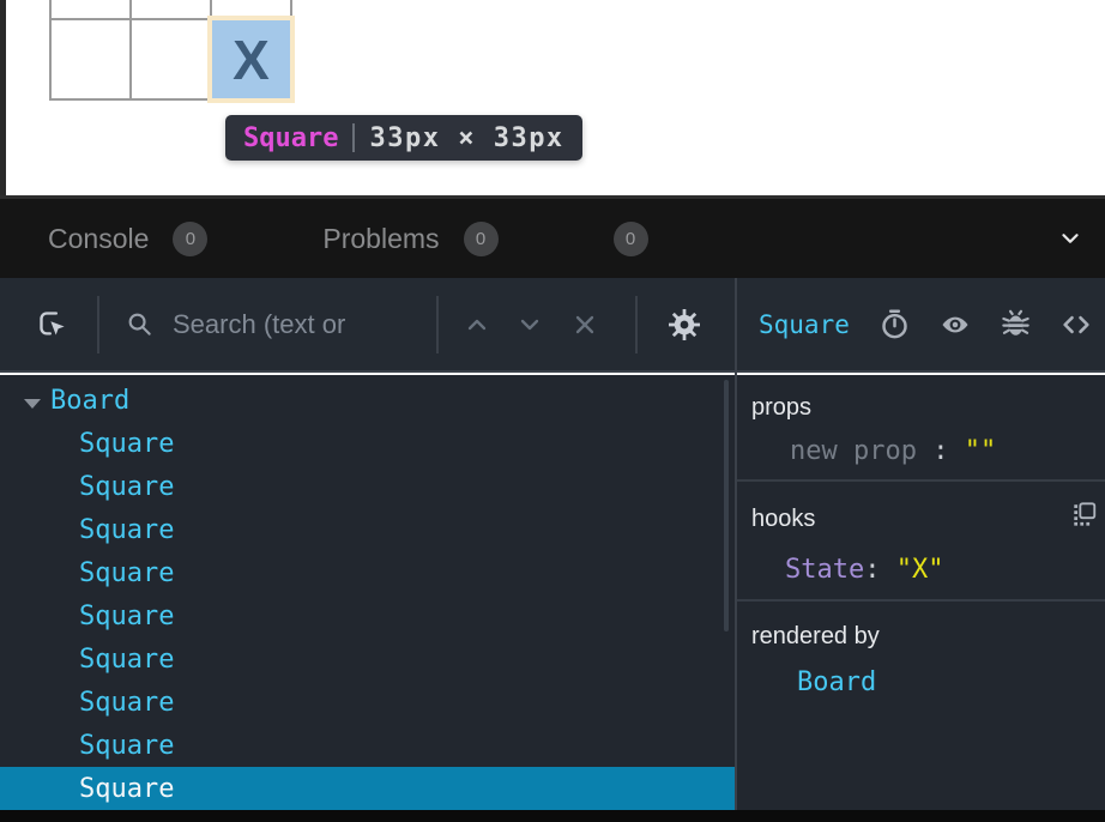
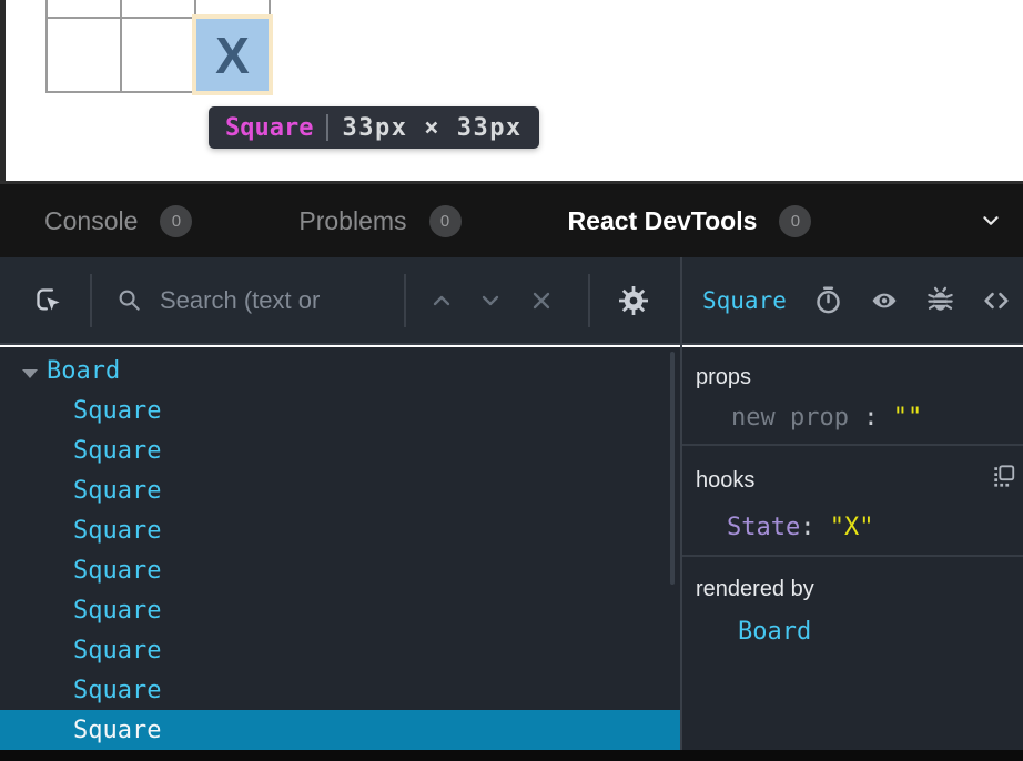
  X
  Square
  33px × 33px
  Console
  0
  Problems
  0
+ React DevTools
  0
  Search (text or
  Square
  Board
  Square
  Square
  Square
  Square
  Square
  Square
  Square
  Square
  Square
  props
  new prop : ""
  hooks
  State: "X"
  rendered by
  Board
